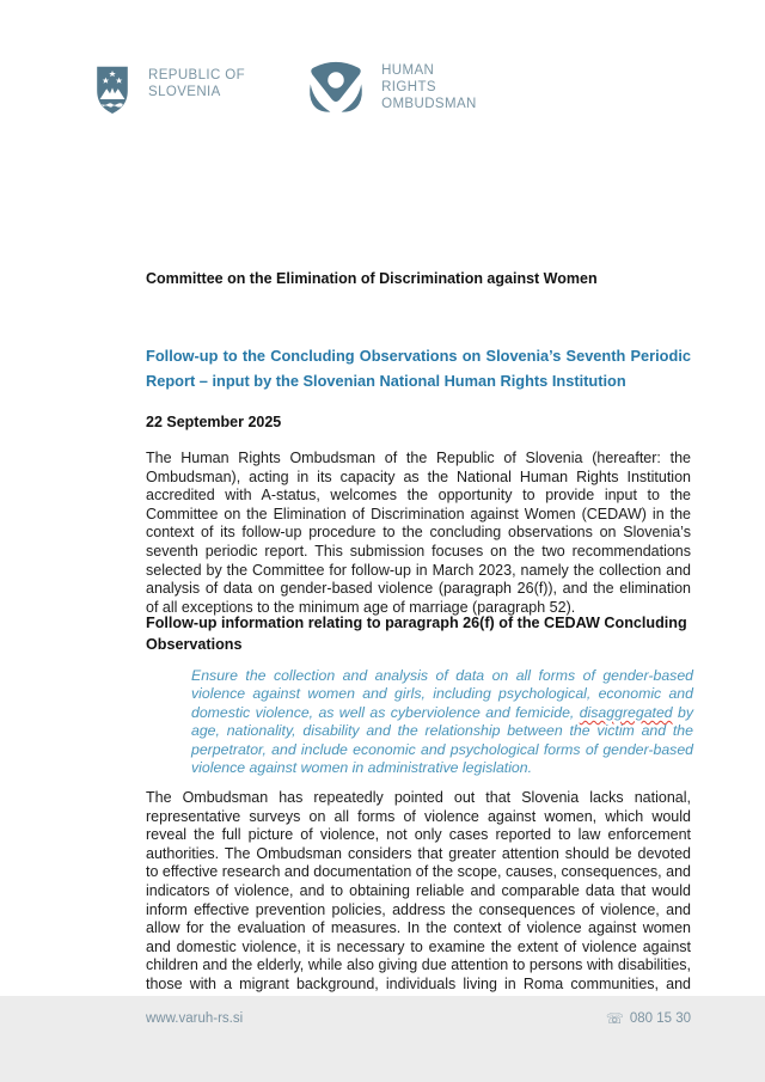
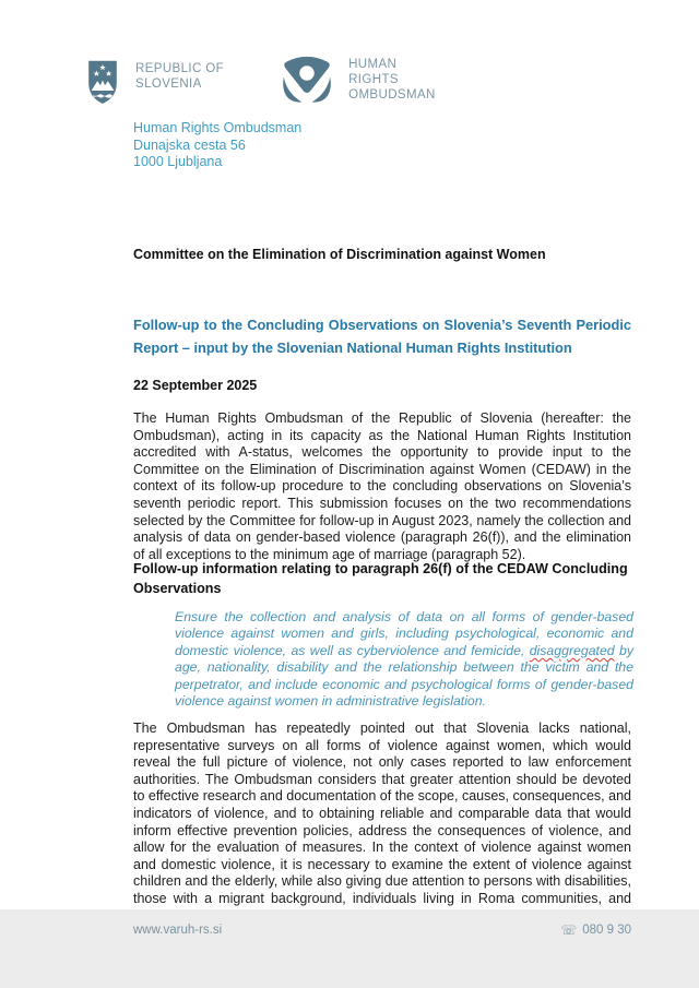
  REPUBLIC OF
  SLOVENIA
  HUMAN
  RIGHTS
  OMBUDSMAN
+ Human Rights Ombudsman
+ Dunajska cesta 56
+ 1000 Ljubljana
  Committee on the Elimination of Discrimination against Women
  Follow-up to the Concluding Observations on Slovenia’s Seventh Periodic Report – input by the Slovenian National Human Rights Institution
  22 September 2025
- The Human Rights Ombudsman of the Republic of Slovenia (hereafter: the Ombudsman), acting in its capacity as the National Human Rights Institution accredited with A-status, welcomes the opportunity to provide input to the Committee on the Elimination of Discrimination against Women (CEDAW) in the context of its follow-up procedure to the concluding observations on Slovenia’s seventh periodic report. This submission focuses on the two recommendations selected by the Committee for follow-up in March 2023, namely the collection and analysis of data on gender-based violence (paragraph 26(f)), and the elimination of all exceptions to the minimum age of marriage (paragraph 52).
+ The Human Rights Ombudsman of the Republic of Slovenia (hereafter: the Ombudsman), acting in its capacity as the National Human Rights Institution accredited with A-status, welcomes the opportunity to provide input to the Committee on the Elimination of Discrimination against Women (CEDAW) in the context of its follow-up procedure to the concluding observations on Slovenia’s seventh periodic report. This submission focuses on the two recommendations selected by the Committee for follow-up in August 2023, namely the collection and analysis of data on gender-based violence (paragraph 26(f)), and the elimination of all exceptions to the minimum age of marriage (paragraph 52).
  Follow-up information relating to paragraph 26(f) of the CEDAW Concluding Observations
  Ensure the collection and analysis of data on all forms of gender-based violence against women and girls, including psychological, economic and domestic violence, as well as cyberviolence and femicide, disaggregated by age, nationality, disability and the relationship between the victim and the perpetrator, and include economic and psychological forms of gender-based violence against women in administrative legislation.
  The Ombudsman has repeatedly pointed out that Slovenia lacks national, representative surveys on all forms of violence against women, which would reveal the full picture of violence, not only cases reported to law enforcement authorities. The Ombudsman considers that greater attention should be devoted to effective research and documentation of the scope, causes, consequences, and indicators of violence, and to obtaining reliable and comparable data that would inform effective prevention policies, address the consequences of violence, and allow for the evaluation of measures. In the context of violence against women and domestic violence, it is necessary to examine the extent of violence against children and the elderly, while also giving due attention to persons with disabilities, those with a migrant background, individuals living in Roma communities, and
  www.varuh-rs.si
  ☏
- 080 15 30
+ 080 9 30
